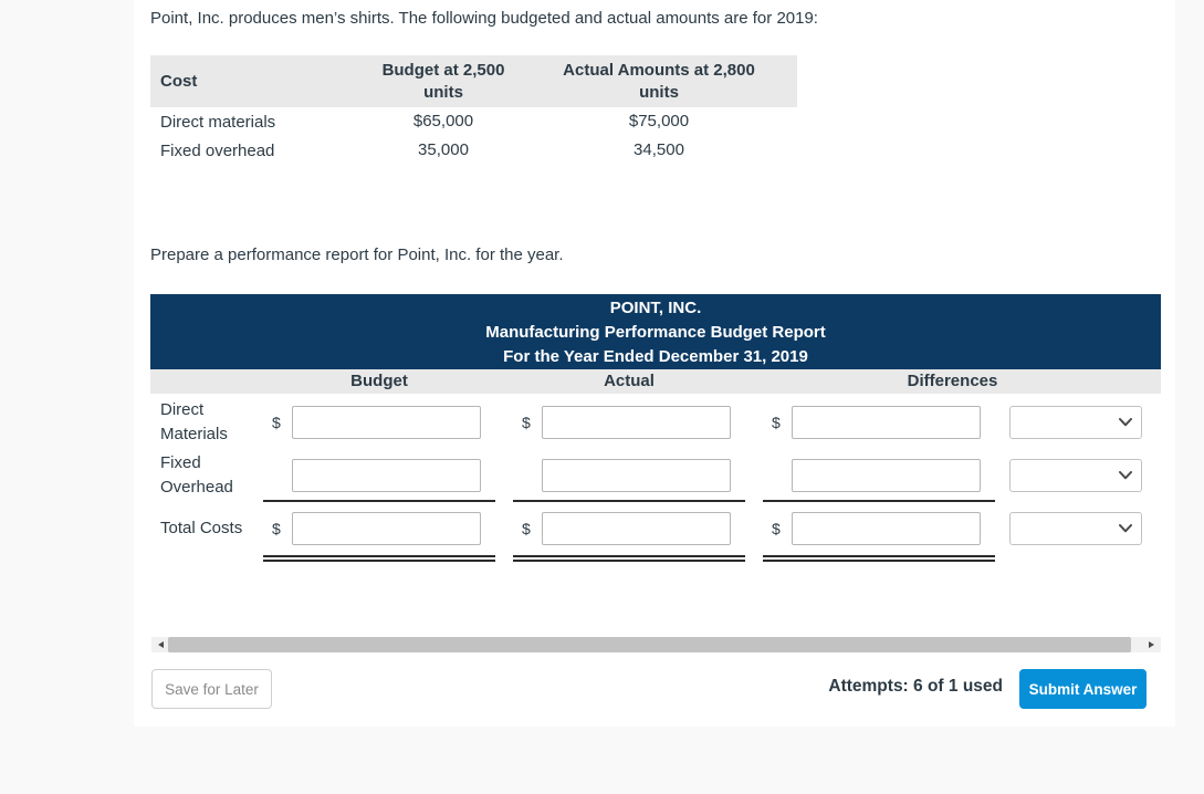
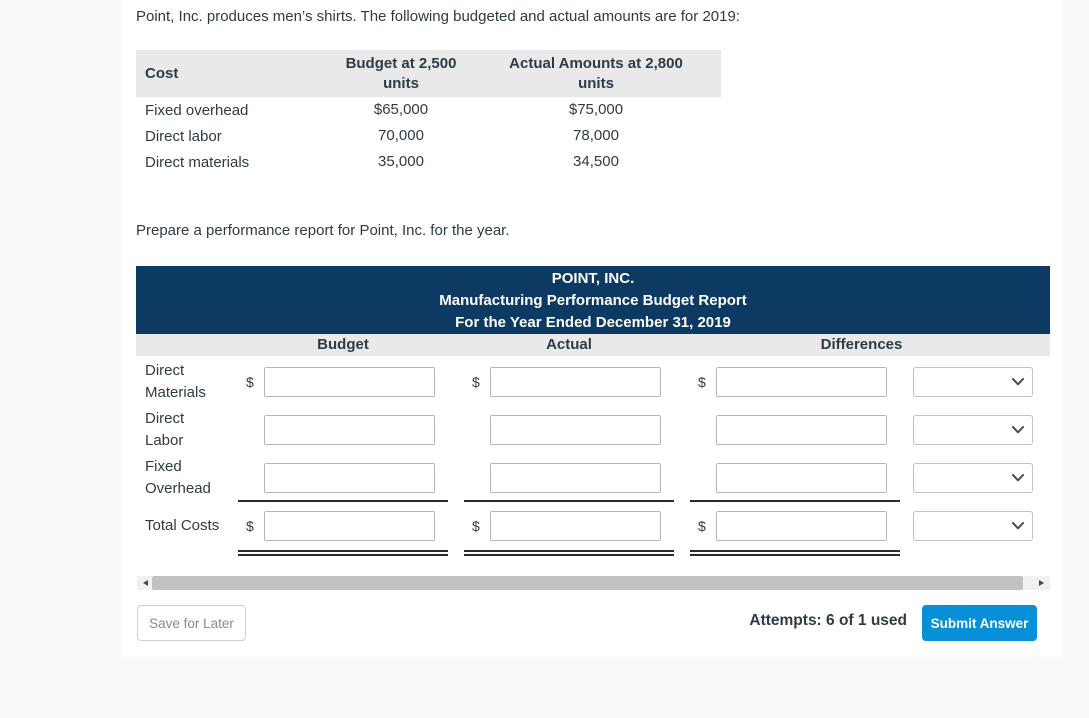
  Point, Inc. produces men’s shirts. The following budgeted and actual amounts are for 2019:
  Cost
  Budget at 2,500 units
  Actual Amounts at 2,800 units
- Direct materials
+ Fixed overhead
  $65,000
  $75,000
+ Direct labor
+ 70,000
+ 78,000
- Fixed overhead
+ Direct materials
  35,000
  34,500
  Prepare a performance report for Point, Inc. for the year.
  POINT, INC.
  Manufacturing Performance Budget Report
  For the Year Ended December 31, 2019
  Budget
  Actual
  Differences
  Direct Materials
  $
  $
  $
+ Direct Labor
  Fixed Overhead
  Total Costs
  $
  $
  $
  Save for Later
  Attempts: 6 of 1 used
  Submit Answer
